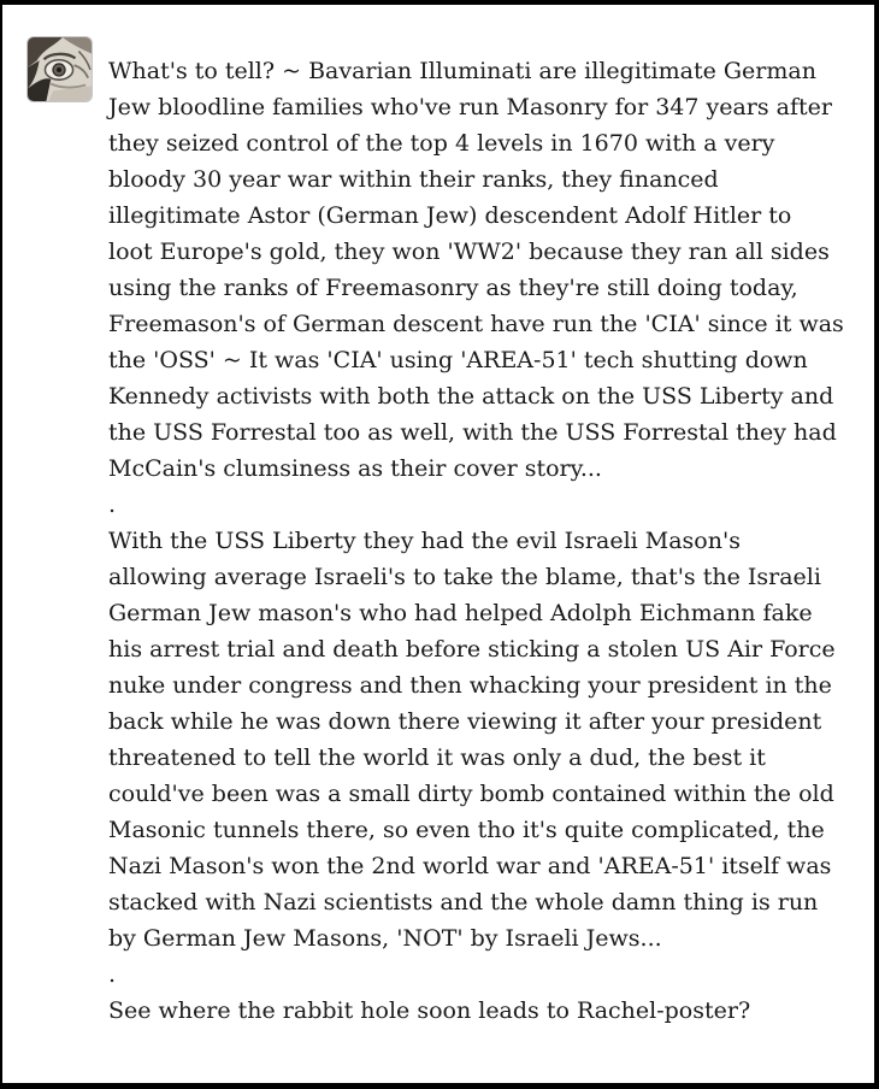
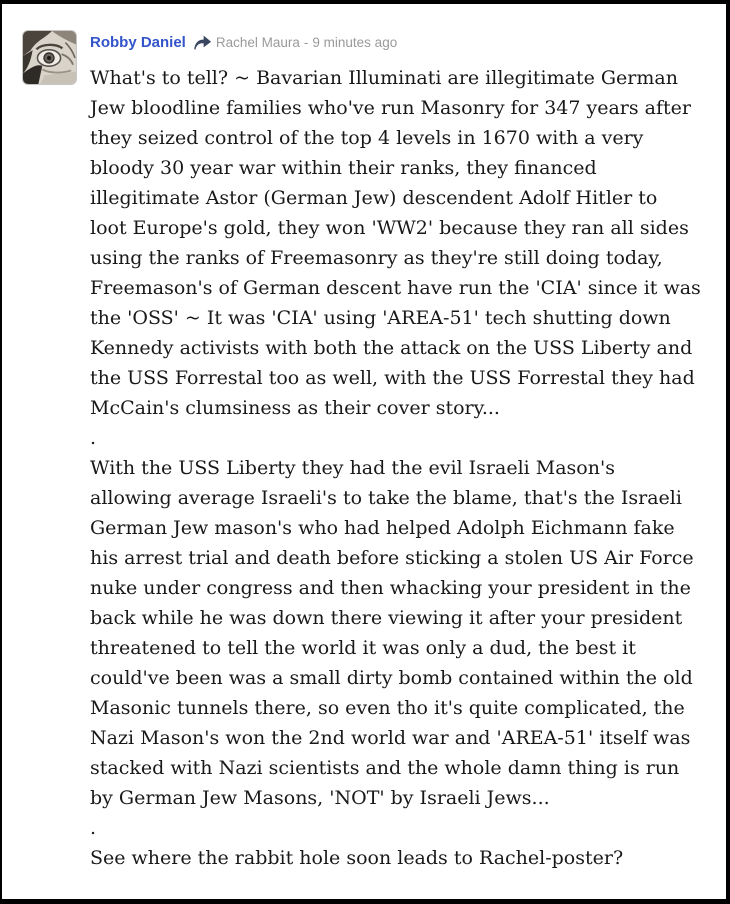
+ Robby Daniel
+ Rachel Maura - 9 minutes ago
  What's to tell? ~ Bavarian Illuminati are illegitimate German
  Jew bloodline families who've run Masonry for 347 years after
  they seized control of the top 4 levels in 1670 with a very
  bloody 30 year war within their ranks, they financed
  illegitimate Astor (German Jew) descendent Adolf Hitler to
  loot Europe's gold, they won 'WW2' because they ran all sides
  using the ranks of Freemasonry as they're still doing today,
  Freemason's of German descent have run the 'CIA' since it was
  the 'OSS' ~ It was 'CIA' using 'AREA-51' tech shutting down
  Kennedy activists with both the attack on the USS Liberty and
  the USS Forrestal too as well, with the USS Forrestal they had
  McCain's clumsiness as their cover story...
  .
  With the USS Liberty they had the evil Israeli Mason's
  allowing average Israeli's to take the blame, that's the Israeli
  German Jew mason's who had helped Adolph Eichmann fake
  his arrest trial and death before sticking a stolen US Air Force
  nuke under congress and then whacking your president in the
  back while he was down there viewing it after your president
  threatened to tell the world it was only a dud, the best it
  could've been was a small dirty bomb contained within the old
  Masonic tunnels there, so even tho it's quite complicated, the
  Nazi Mason's won the 2nd world war and 'AREA-51' itself was
  stacked with Nazi scientists and the whole damn thing is run
  by German Jew Masons, 'NOT' by Israeli Jews...
  .
  See where the rabbit hole soon leads to Rachel-poster?
